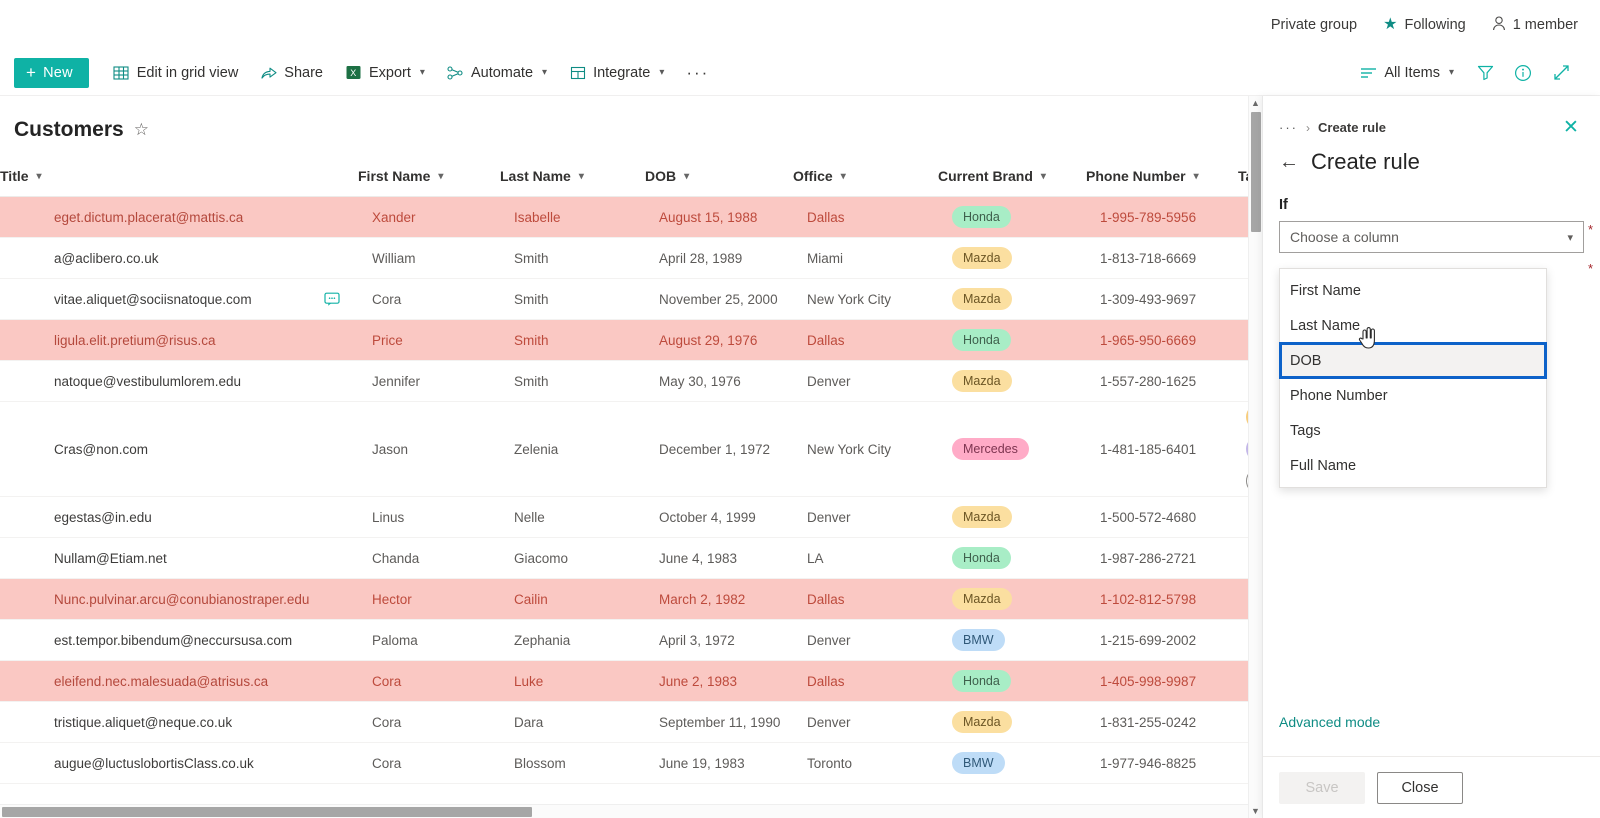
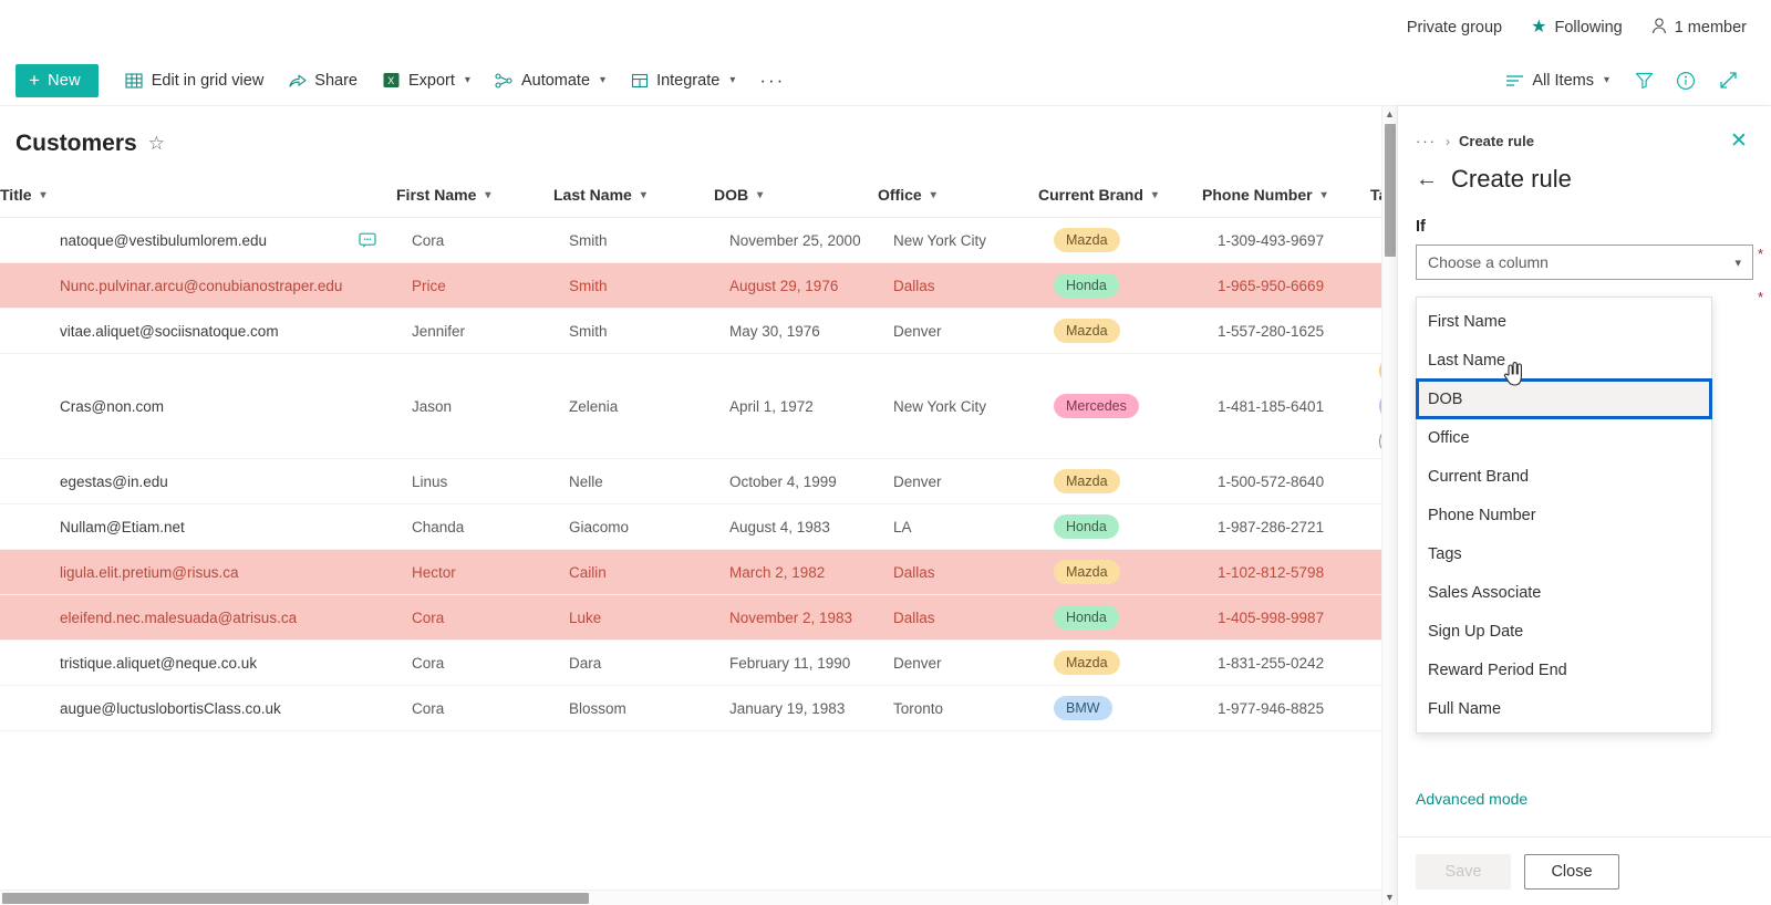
  Private group
  ★
  Following
  1 member
  +
  New
  Edit in grid view
  Share
  X
  Export
  ▾
  Automate
  ▾
  Integrate
  ▾
  ···
  All Items
  ▾
  Customers
  ☆
  Title ▾	First Name ▾	Last Name ▾	DOB ▾	Office ▾	Current Brand ▾	Phone Number ▾	T
- eget.dictum.placerat@mattis.ca	Xander	Isabelle	August 15, 1988	Dallas	Honda	1-995-789-5956
- a@aclibero.co.uk	William	Smith	April 28, 1989	Miami	Mazda	1-813-718-6669
- vitae.aliquet@sociisnatoque.com	Cora	Smith	November 25, 2000	New York City	Mazda	1-309-493-9697
+ natoque@vestibulumlorem.edu	Cora	Smith	November 25, 2000	New York City	Mazda	1-309-493-9697
- ligula.elit.pretium@risus.ca	Price	Smith	August 29, 1976	Dallas	Honda	1-965-950-6669
+ Nunc.pulvinar.arcu@conubianostraper.edu	Price	Smith	August 29, 1976	Dallas	Honda	1-965-950-6669
- natoque@vestibulumlorem.edu	Jennifer	Smith	May 30, 1976	Denver	Mazda	1-557-280-1625
+ vitae.aliquet@sociisnatoque.com	Jennifer	Smith	May 30, 1976	Denver	Mazda	1-557-280-1625
- Cras@non.com	Jason	Zelenia	December 1, 1972	New York City	Mercedes	1-481-185-6401
+ Cras@non.com	Jason	Zelenia	April 1, 1972	New York City	Mercedes	1-481-185-6401
- egestas@in.edu	Linus	Nelle	October 4, 1999	Denver	Mazda	1-500-572-4680
+ egestas@in.edu	Linus	Nelle	October 4, 1999	Denver	Mazda	1-500-572-8640
- Nullam@Etiam.net	Chanda	Giacomo	June 4, 1983	LA	Honda	1-987-286-2721
+ Nullam@Etiam.net	Chanda	Giacomo	August 4, 1983	LA	Honda	1-987-286-2721
- Nunc.pulvinar.arcu@conubianostraper.edu	Hector	Cailin	March 2, 1982	Dallas	Mazda	1-102-812-5798
+ ligula.elit.pretium@risus.ca	Hector	Cailin	March 2, 1982	Dallas	Mazda	1-102-812-5798
- est.tempor.bibendum@neccursusa.com	Paloma	Zephania	April 3, 1972	Denver	BMW	1-215-699-2002
- eleifend.nec.malesuada@atrisus.ca	Cora	Luke	June 2, 1983	Dallas	Honda	1-405-998-9987
+ eleifend.nec.malesuada@atrisus.ca	Cora	Luke	November 2, 1983	Dallas	Honda	1-405-998-9987
- tristique.aliquet@neque.co.uk	Cora	Dara	September 11, 1990	Denver	Mazda	1-831-255-0242
+ tristique.aliquet@neque.co.uk	Cora	Dara	February 11, 1990	Denver	Mazda	1-831-255-0242
- augue@luctuslobortisClass.co.uk	Cora	Blossom	June 19, 1983	Toronto	BMW	1-977-946-8825
+ augue@luctuslobortisClass.co.uk	Cora	Blossom	January 19, 1983	Toronto	BMW	1-977-946-8825
  ▲
  ▼
  ···
  ›
  Create rule
  ✕
  ←
  Create rule
  If
  Choose a column
  ▾
  *
  *
  First Name
  Last Name
  DOB
+ Office
+ Current Brand
  Phone Number
  Tags
+ Sales Associate
+ Sign Up Date
+ Reward Period End
  Full Name
  Advanced mode
  Save
  Close
